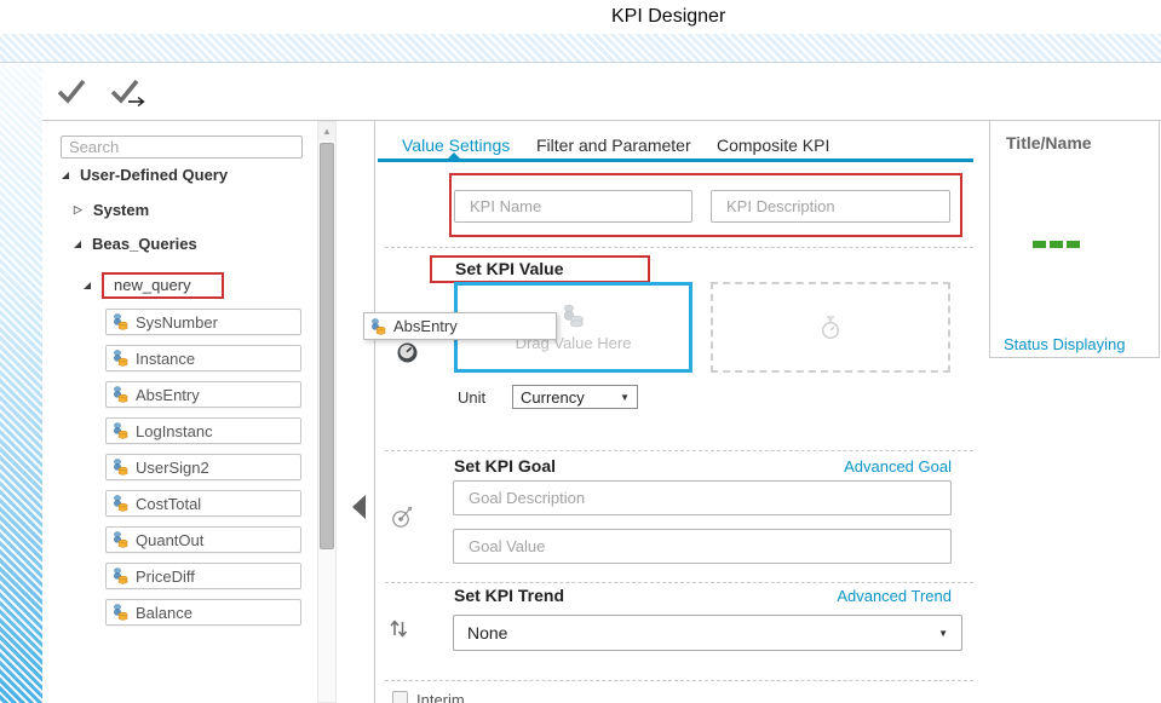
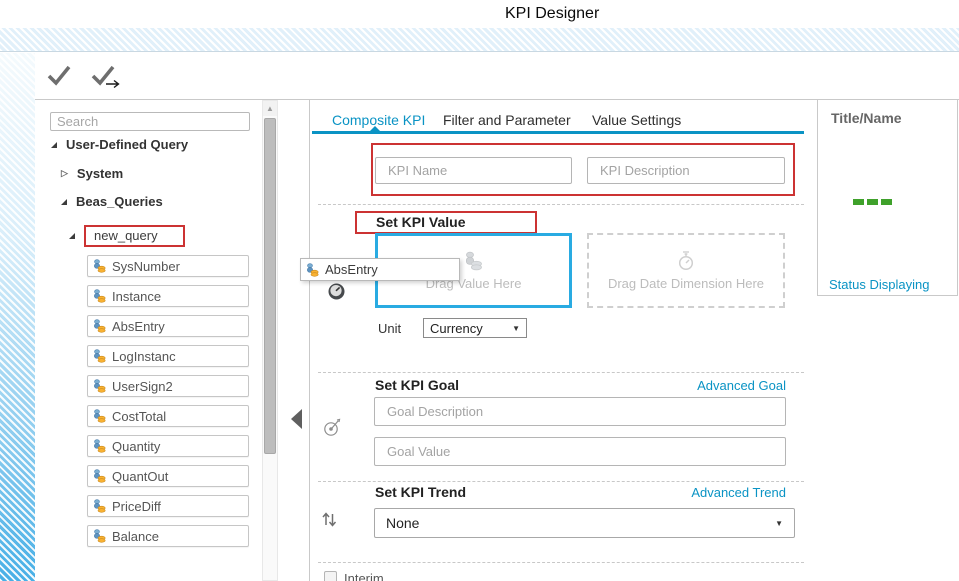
  KPI Designer
  Search
  User-Defined Query
  ▷
  System
  Beas_Queries
  new_query
  SysNumber
  Instance
  AbsEntry
  LogInstanc
  UserSign2
  CostTotal
+ Quantity
  QuantOut
  PriceDiff
  Balance
  ▲
- Value Settings
+ Composite KPI
  Filter and Parameter
- Composite KPI
+ Value Settings
  KPI Name
  KPI Description
  Set KPI Value
  Drag Value Here
+ Drag Date Dimension Here
  AbsEntry
  Unit
  Currency
  ▼
  Set KPI Goal
  Advanced Goal
  Goal Description
  Goal Value
  Set KPI Trend
  Advanced Trend
  None
  ▼
  Interim
  Title/Name
  Status Displaying
